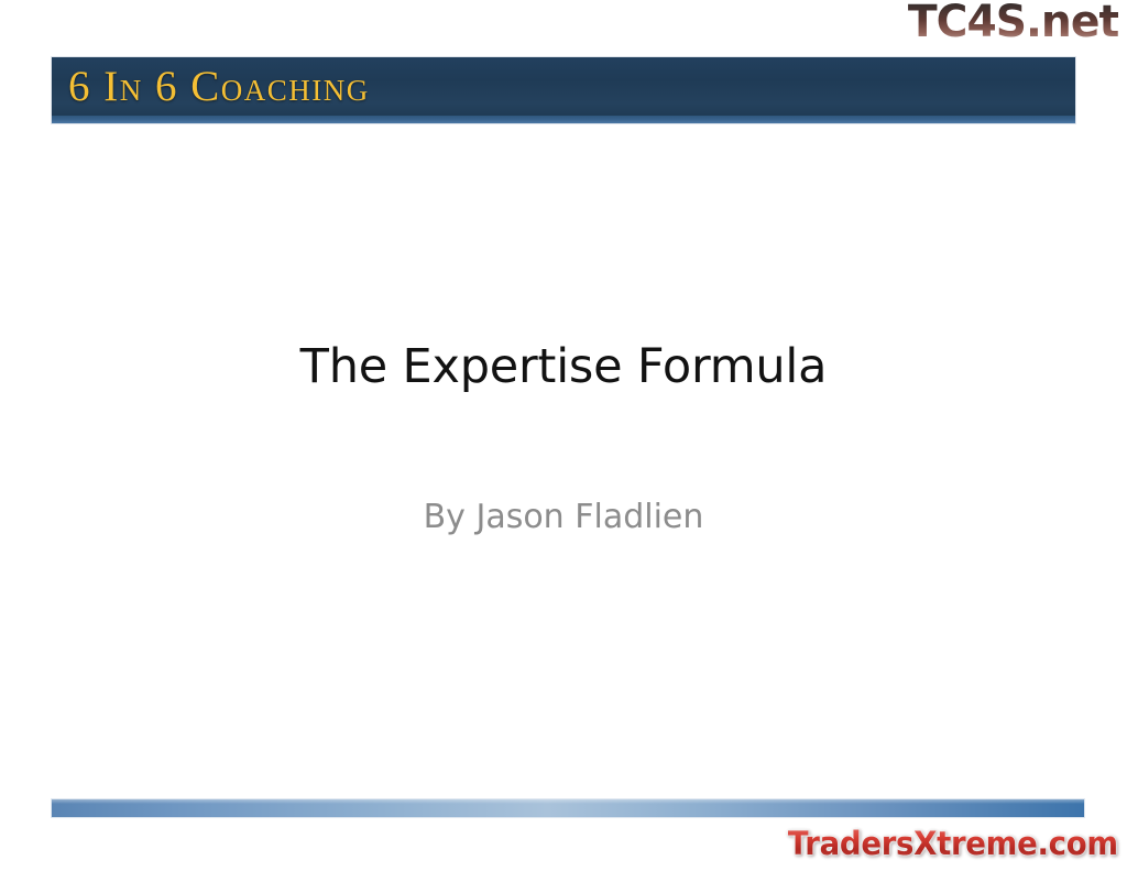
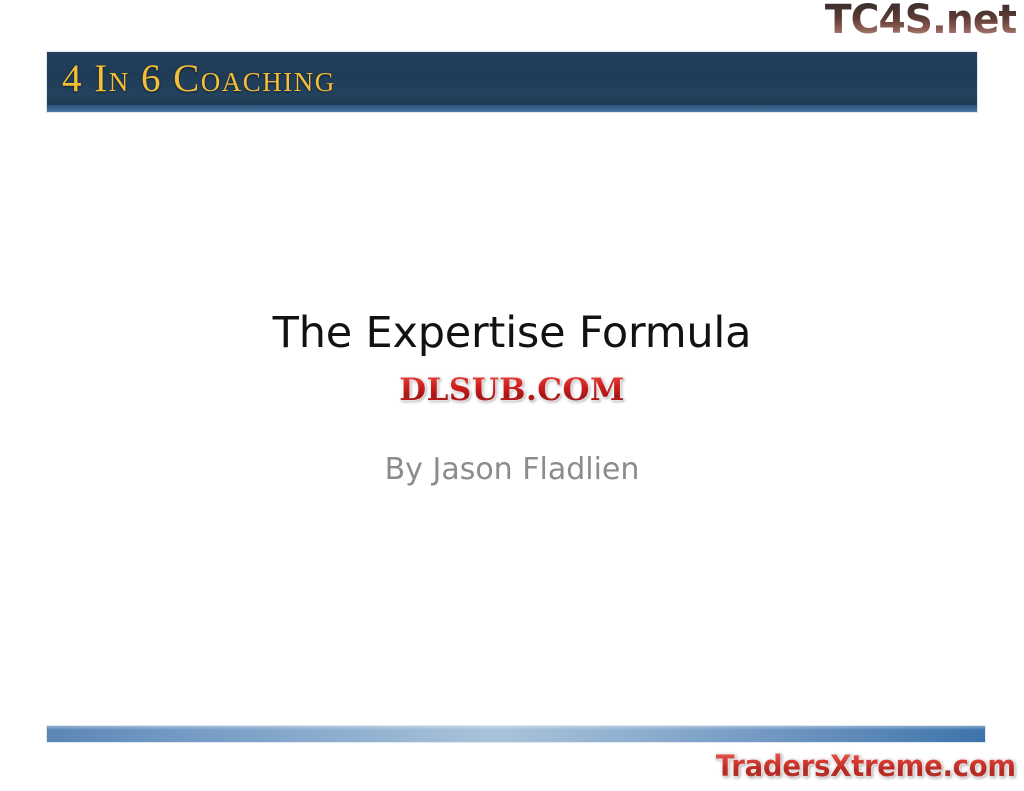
  TC4S.net
- 6 In 6 Coaching
+ 4 In 6 Coaching
  The Expertise Formula
+ DLSUB.COM
  By Jason Fladlien
  TradersXtreme.com
